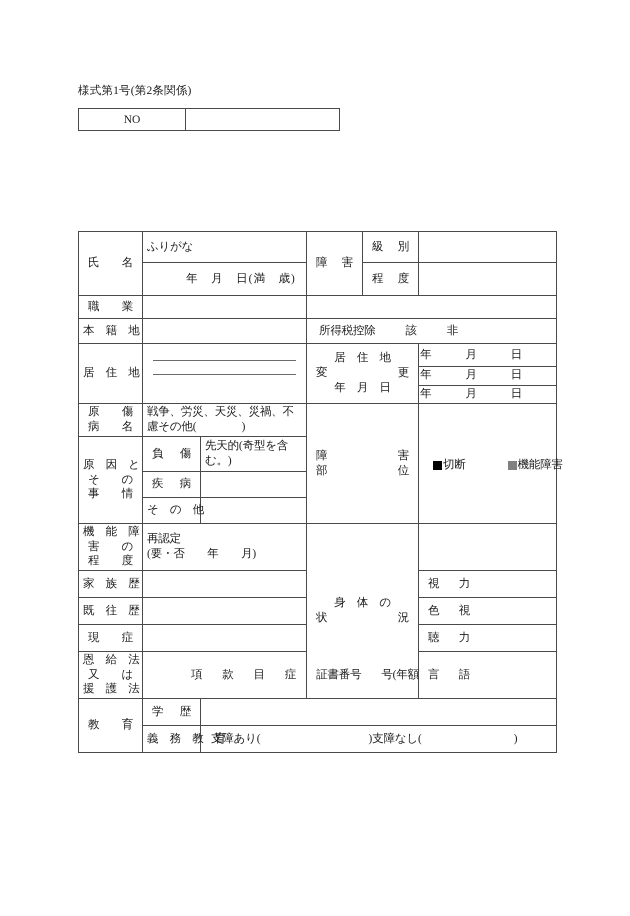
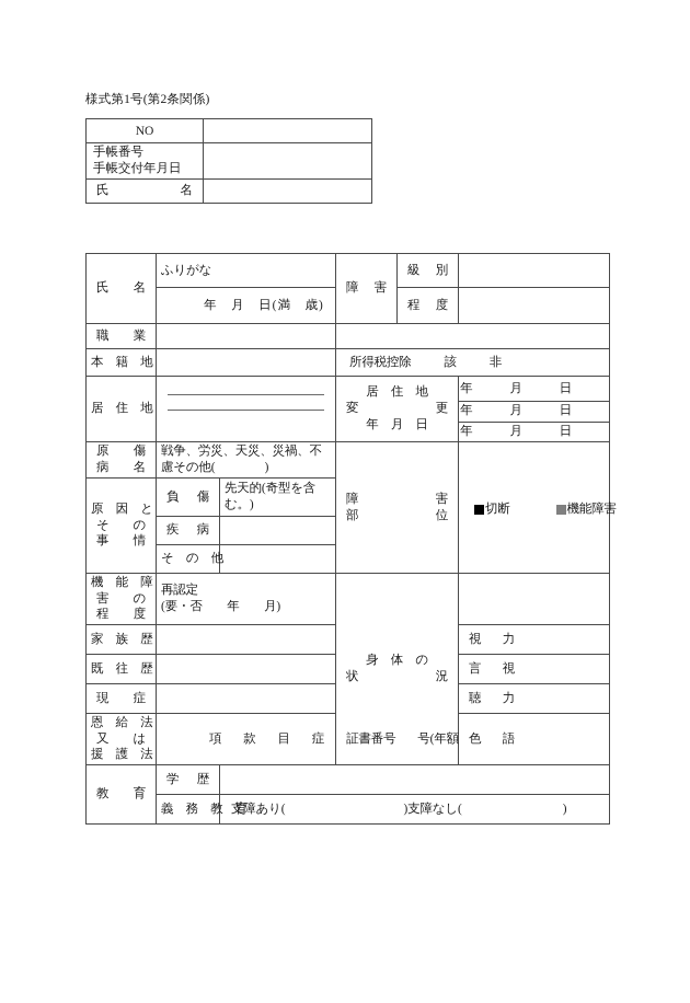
  様式第1号(第2条関係)
  NO
+ 手帳番号 手帳交付年月日
+ 氏 名
  氏 名	ふりがな	障 害	級 別
  年 月 日(満 歳)	程 度
  職 業
  本 籍 地		所得税控除 該 非
  居 住 地		居 住 地 変 更 年 月 日	年 月 日
  年 月 日
  年 月 日
  原 傷 病 名	戦争、労災、天災、災禍、不 慮その他( )	障 害 部 位	切断 機能障害
  原 因 と そ の 事 情	負 傷	先天的(奇型を含 む。)
  疾 病
  そ の 他
  機 能 障 害 の 程 度	再認定 (要・否 年 月)	身 体 の 状 況
  家 族 歴		視 力
- 既 往 歴		色 視
+ 既 往 歴		言 視
  現 症		聴 力
- 恩 給 法 又 は 援 護 法	項 款 目 症 証書番号 号(年額	言 語
+ 恩 給 法 又 は 援 護 法	項 款 目 症 証書番号 号(年額	色 語
  教 育	学 歴
  義 務 教	支障あり( ) 支障なし( )
